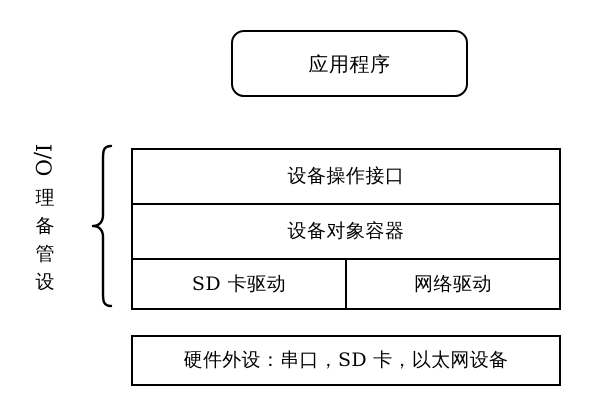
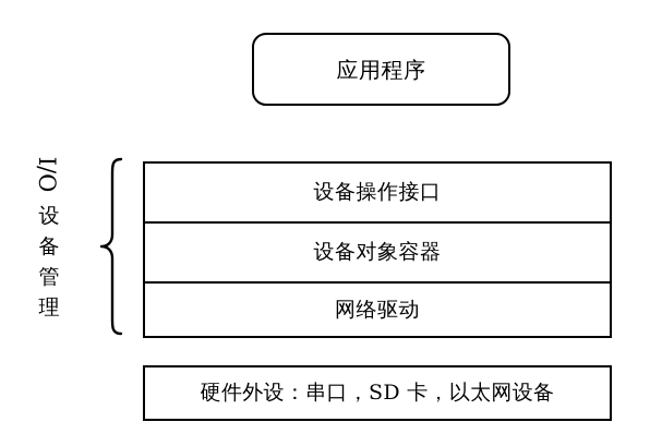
  应用程序
- 理
+ 设
  备
  管
- 设
+ 理
  设备操作接口
  设备对象容器
- SD 卡驱动
  网络驱动
  硬件外设：串口，SD 卡，以太网设备
